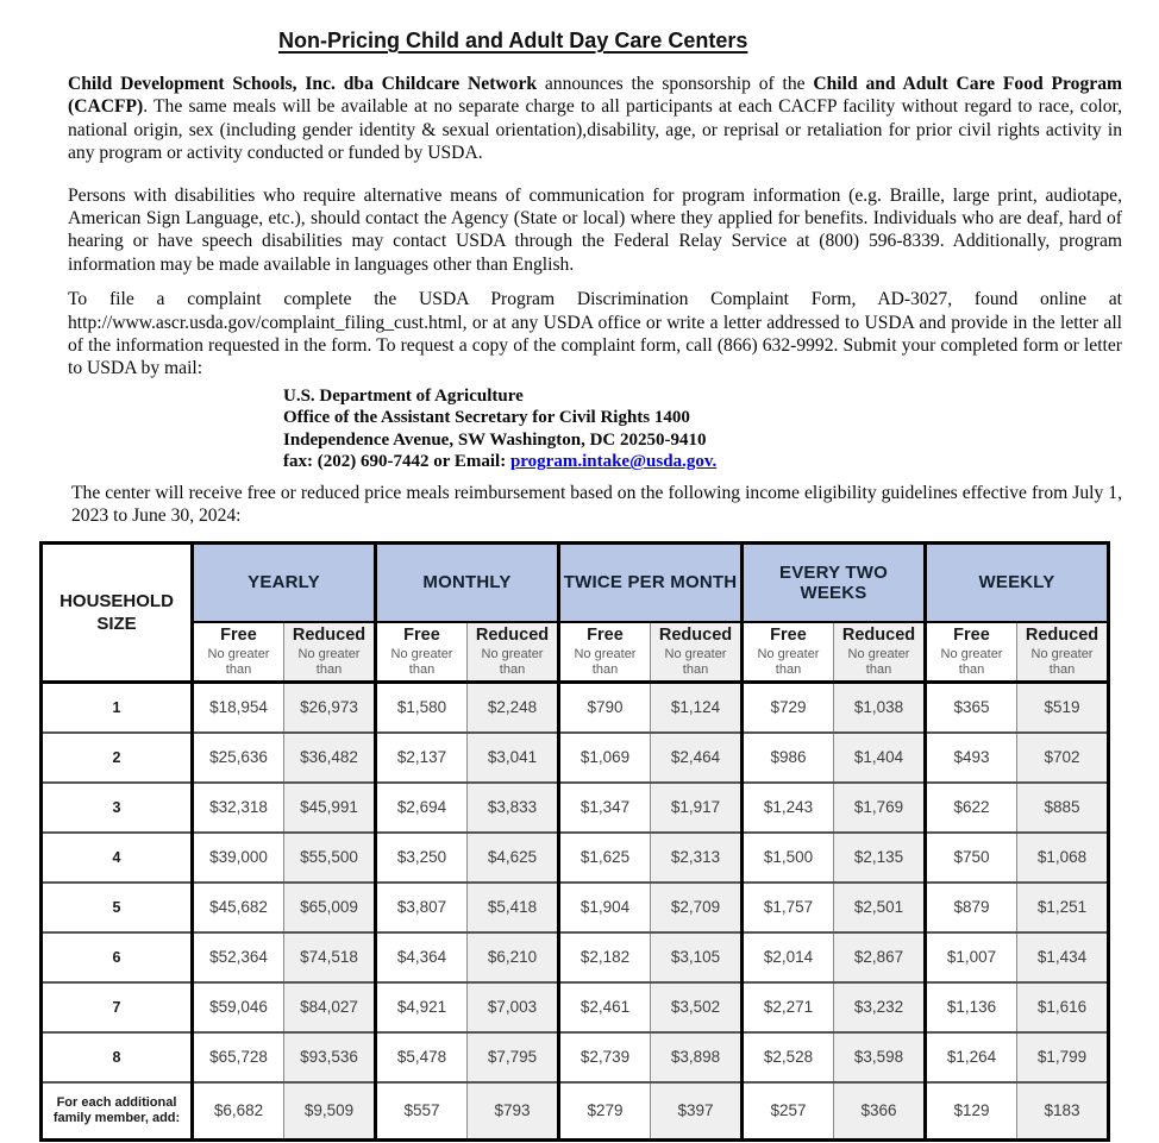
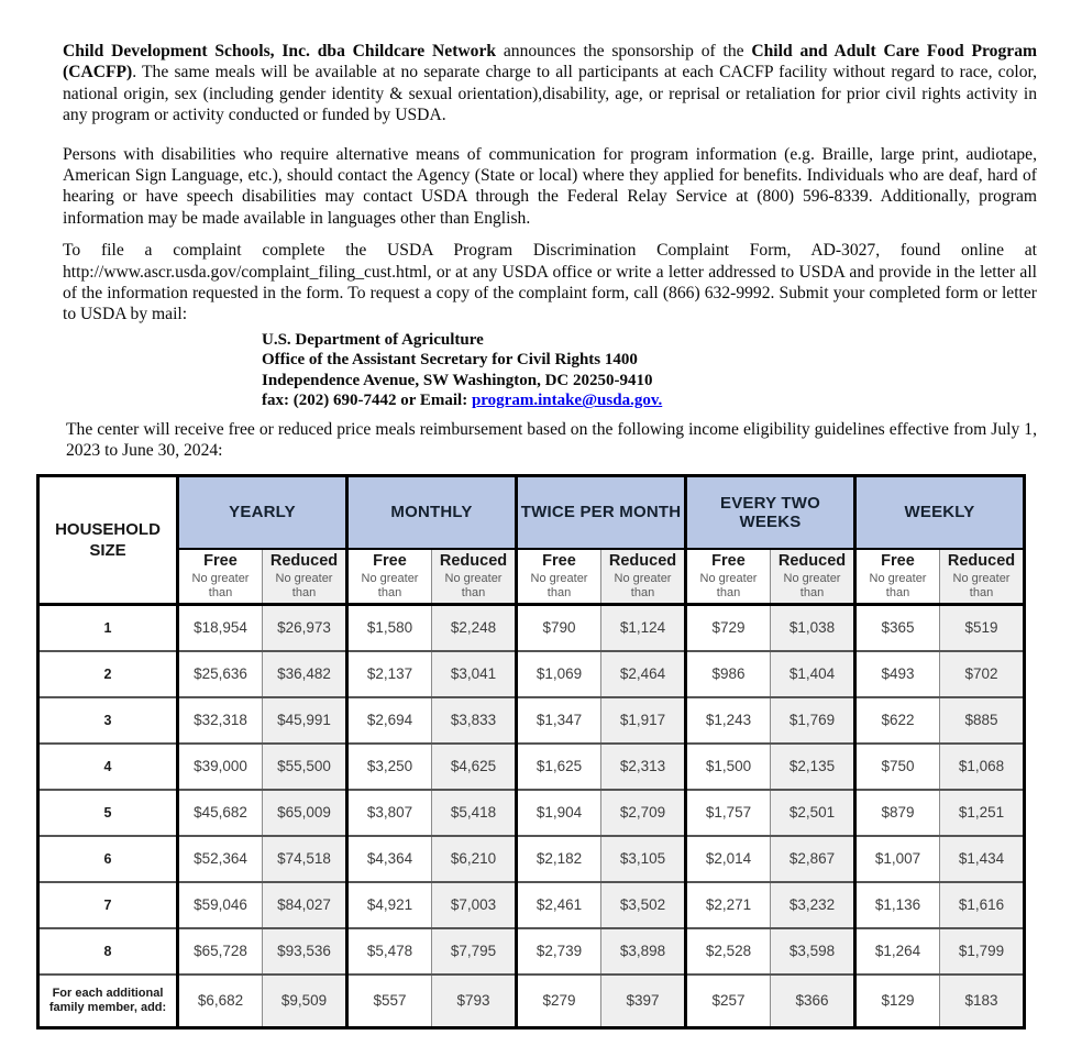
- Non-Pricing Child and Adult Day Care Centers
  Child Development Schools, Inc. dba Childcare Network announces the sponsorship of the Child and Adult Care Food Program (CACFP). The same meals will be available at no separate charge to all participants at each CACFP facility without regard to race, color, national origin, sex (including gender identity & sexual orientation),disability, age, or reprisal or retaliation for prior civil rights activity in any program or activity conducted or funded by USDA.
  Persons with disabilities who require alternative means of communication for program information (e.g. Braille, large print, audiotape, American Sign Language, etc.), should contact the Agency (State or local) where they applied for benefits. Individuals who are deaf, hard of hearing or have speech disabilities may contact USDA through the Federal Relay Service at (800) 596-8339. Additionally, program information may be made available in languages other than English.
  To file a complaint complete the USDA Program Discrimination Complaint Form, AD-3027, found online at http://www.ascr.usda.gov/complaint_filing_cust.html, or at any USDA office or write a letter addressed to USDA and provide in the letter all of the information requested in the form. To request a copy of the complaint form, call (866) 632-9992. Submit your completed form or letter to USDA by mail:
  U.S. Department of Agriculture
  Office of the Assistant Secretary for Civil Rights 1400
  Independence Avenue, SW Washington, DC 20250-9410
  fax: (202) 690-7442 or Email: program.intake@usda.gov.
  The center will receive free or reduced price meals reimbursement based on the following income eligibility guidelines effective from July 1, 2023 to June 30, 2024:
  HOUSEHOLD SIZE	YEARLY	MONTHLY	TWICE PER MONTH	EVERY TWO WEEKS	WEEKLY
  Free No greater than	Reduced No greater than	Free No greater than	Reduced No greater than	Free No greater than	Reduced No greater than	Free No greater than	Reduced No greater than	Free No greater than	Reduced No greater than
  1	$18,954	$26,973	$1,580	$2,248	$790	$1,124	$729	$1,038	$365	$519
  2	$25,636	$36,482	$2,137	$3,041	$1,069	$2,464	$986	$1,404	$493	$702
  3	$32,318	$45,991	$2,694	$3,833	$1,347	$1,917	$1,243	$1,769	$622	$885
  4	$39,000	$55,500	$3,250	$4,625	$1,625	$2,313	$1,500	$2,135	$750	$1,068
  5	$45,682	$65,009	$3,807	$5,418	$1,904	$2,709	$1,757	$2,501	$879	$1,251
  6	$52,364	$74,518	$4,364	$6,210	$2,182	$3,105	$2,014	$2,867	$1,007	$1,434
  7	$59,046	$84,027	$4,921	$7,003	$2,461	$3,502	$2,271	$3,232	$1,136	$1,616
  8	$65,728	$93,536	$5,478	$7,795	$2,739	$3,898	$2,528	$3,598	$1,264	$1,799
  For each additional family member, add:	$6,682	$9,509	$557	$793	$279	$397	$257	$366	$129	$183
